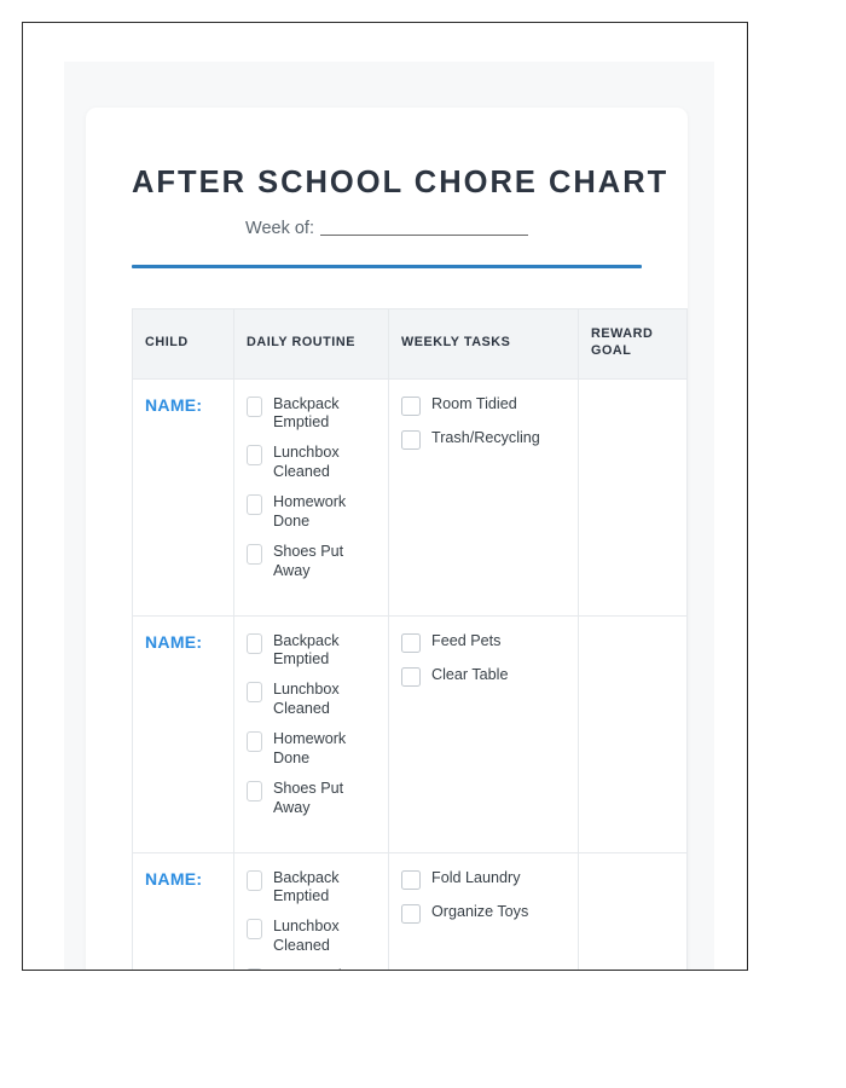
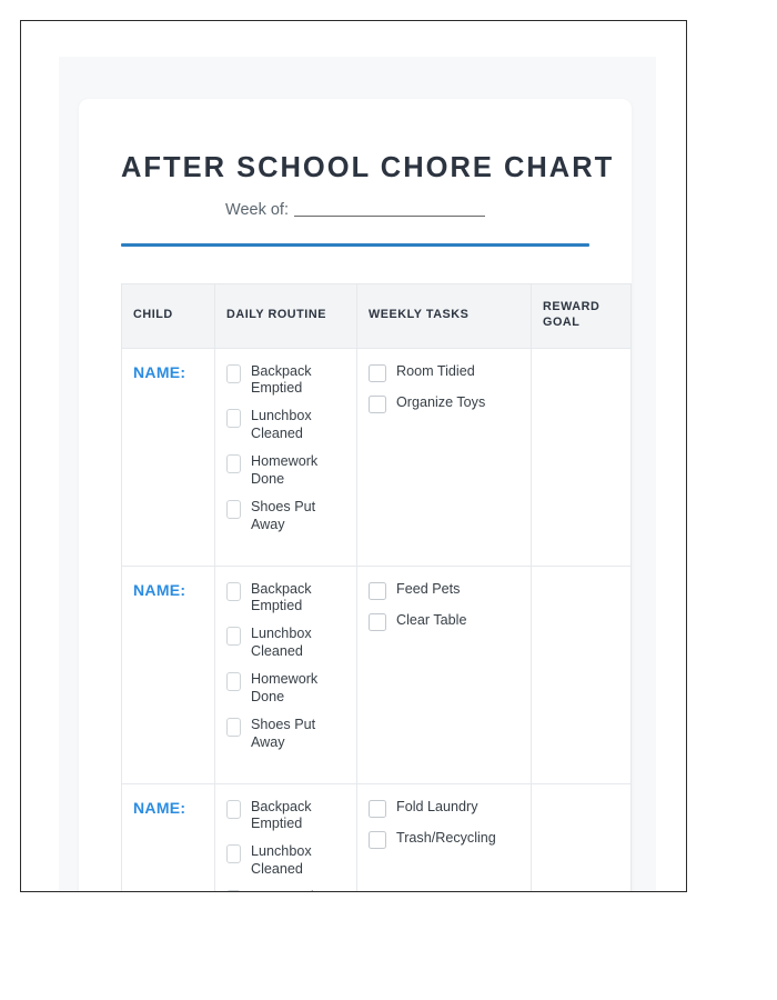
  AFTER SCHOOL CHORE CHART
  Week of:
  CHILD	DAILY ROUTINE	WEEKLY TASKS	REWARD GOAL
- NAME:	Backpack Emptied Lunchbox Cleaned Homework Done Shoes Put Away	Room Tidied Trash/Recycling
+ NAME:	Backpack Emptied Lunchbox Cleaned Homework Done Shoes Put Away	Room Tidied Organize Toys
  NAME:	Backpack Emptied Lunchbox Cleaned Homework Done Shoes Put Away	Feed Pets Clear Table
- NAME:	Backpack Emptied Lunchbox Cleaned	Fold Laundry Organize Toys
+ NAME:	Backpack Emptied Lunchbox Cleaned	Fold Laundry Trash/Recycling
